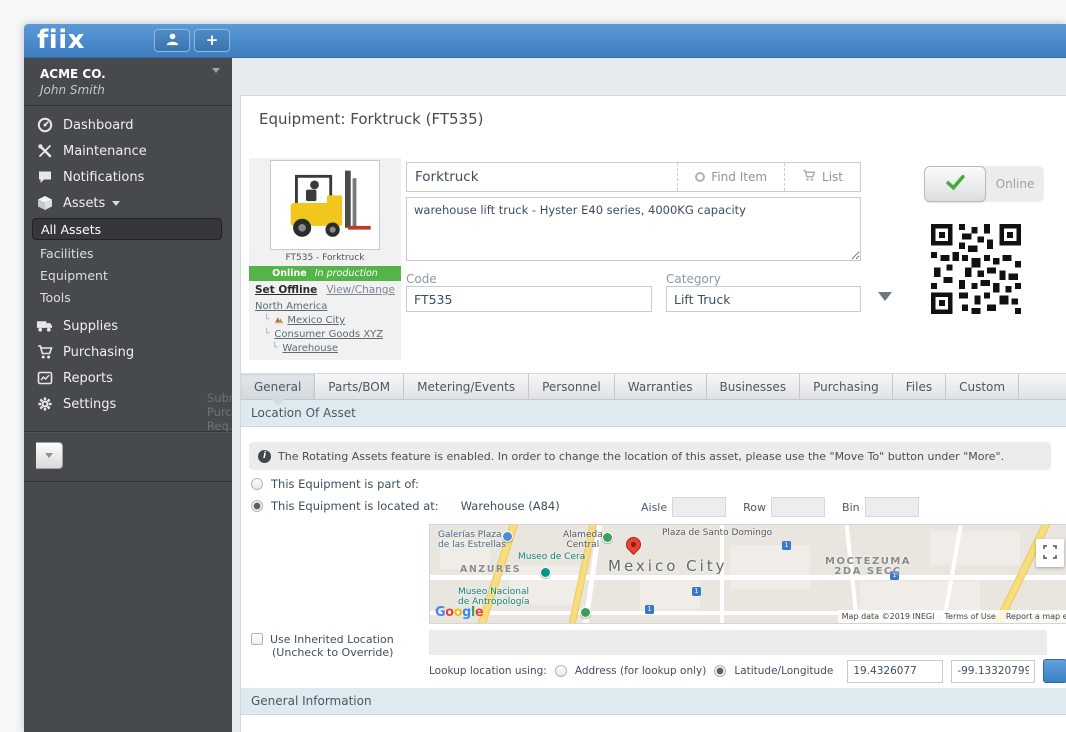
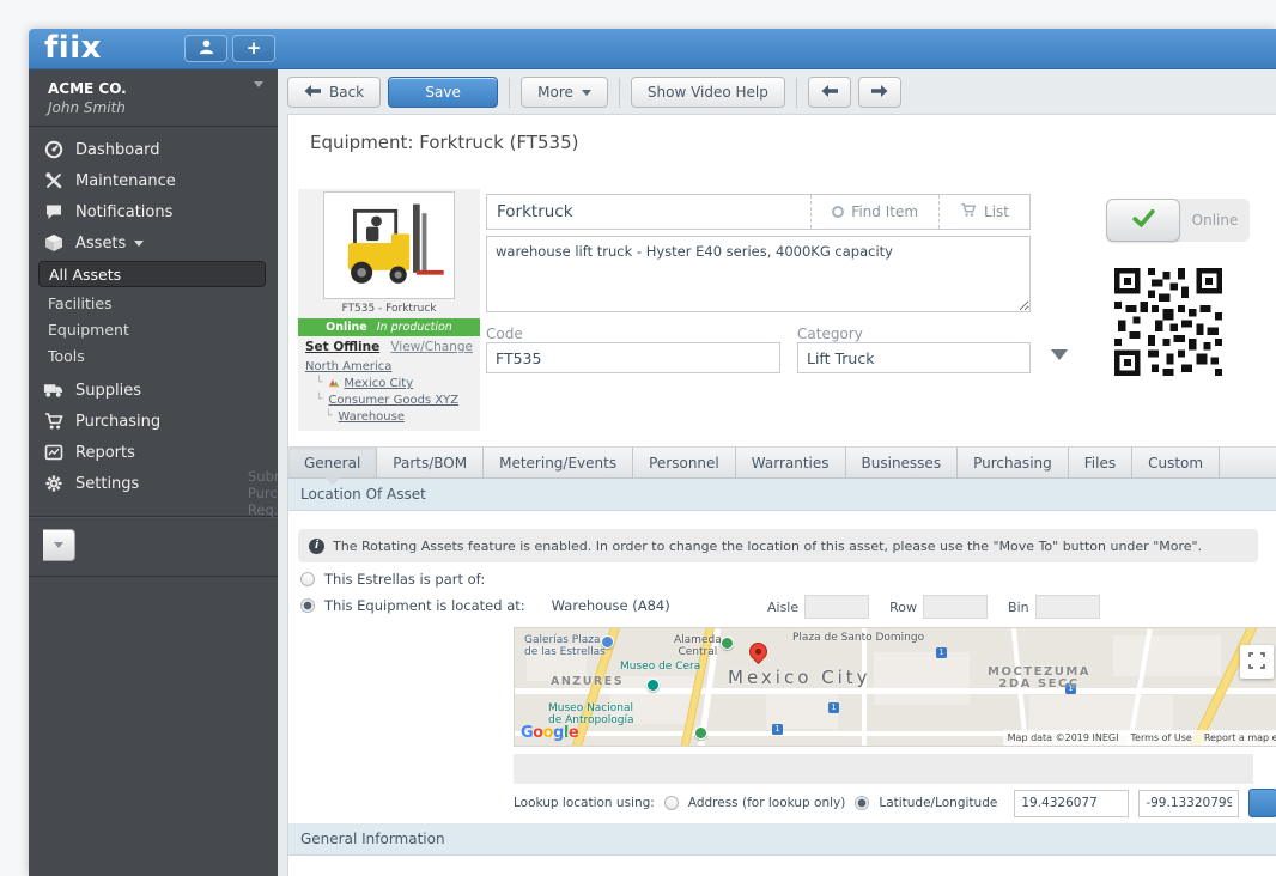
  fiix
  +
  ACME CO.
  John Smith
  Dashboard
  Maintenance
  Notifications
  Assets
  All Assets
  Facilities
  Equipment
  Tools
  Supplies
  Purchasing
  Reports
  Settings
+ Back
+ Save
+ More
+ Show Video Help
  Equipment: Forktruck (FT535)
  FT535 - Forktruck
  Online
  In production
  Set Offline
  View/Change
  North America
  Mexico City
  Consumer Goods XYZ
  Warehouse
  Forktruck
  Find Item
  List
  warehouse lift truck - Hyster E40 series, 4000KG capacity
  Code
  FT535
  Category
  Lift Truck
  Online
  General
  Parts/BOM
  Metering/Events
  Personnel
  Warranties
  Businesses
  Purchasing
  Files
  Custom
  Location Of Asset
  The Rotating Assets feature is enabled. In order to change the location of this asset, please use the "Move To" button under "More".
- This Equipment is part of:
+ This Estrellas is part of:
  This Equipment is located at:
  Warehouse (A84)
  Aisle
  Row
  Bin
  Galerías Plaza
  de las Estrellas
  ANZURES
  Museo de Cera
  Museo Nacional
  de Antropología
  Alameda
  Central
  Plaza de Santo Domingo
  Mexico City
  MOCTEZUMA
  2DA SECC
  Google
  Map data ©2019 INEGI
  Terms of Use
  Report a map e
- Use Inherited Location
- (Uncheck to Override)
  Lookup location using:
  Address (for lookup only)
  Latitude/Longitude
  19.4326077
  General Information
